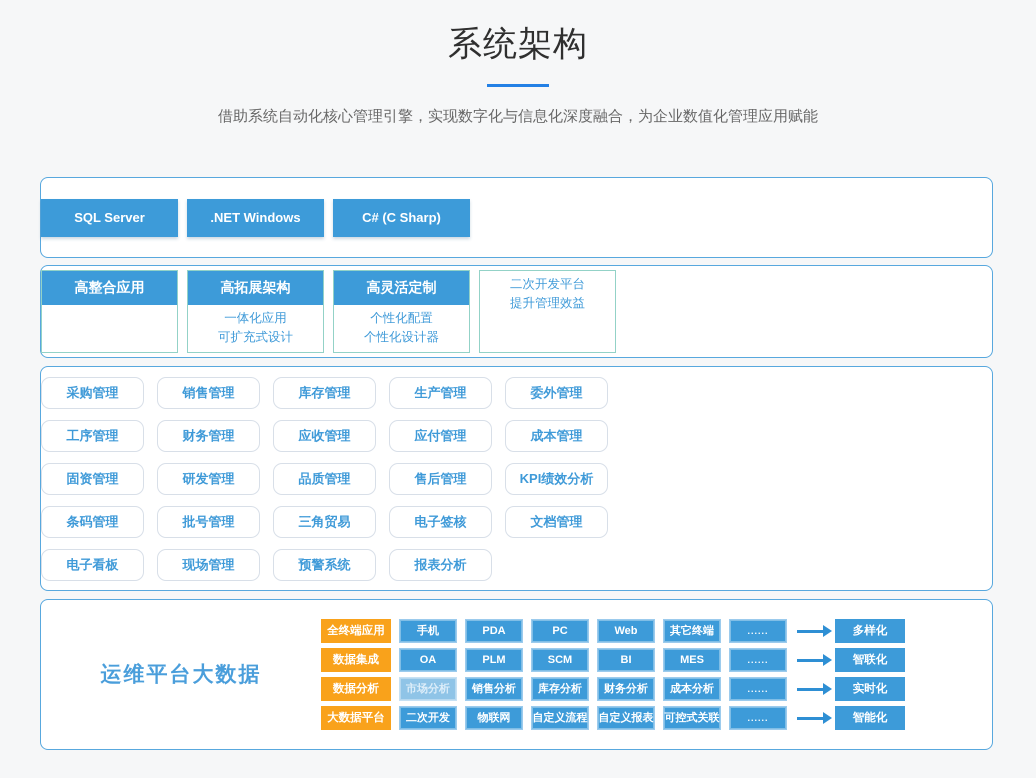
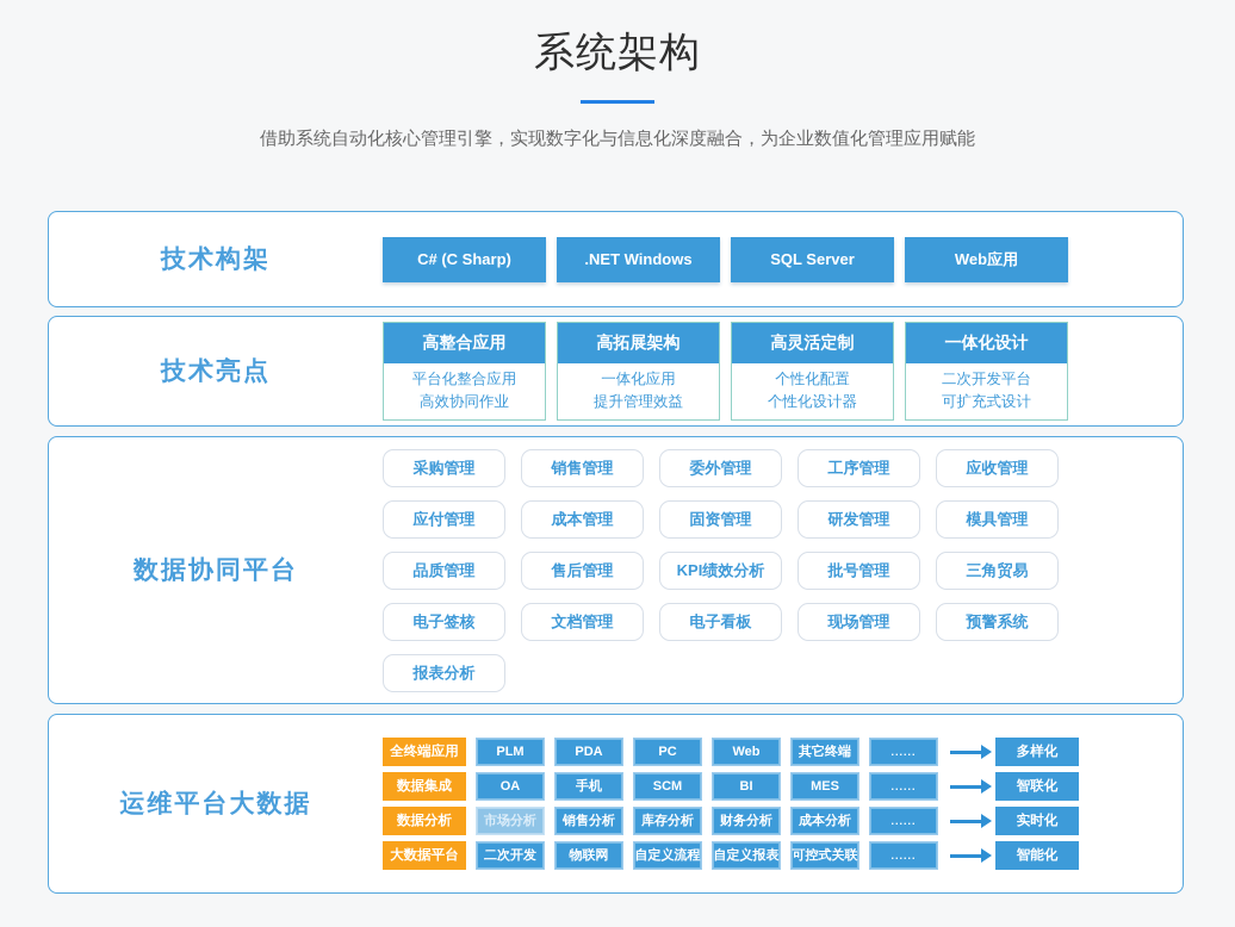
  系统架构
  借助系统自动化核心管理引擎，实现数字化与信息化深度融合，为企业数值化管理应用赋能
+ 技术构架
- SQL Server
+ C# (C Sharp)
  .NET Windows
- C# (C Sharp)
+ SQL Server
+ Web应用
+ 技术亮点
  高整合应用
+ 平台化整合应用
+ 高效协同作业
  高拓展架构
  一体化应用
- 可扩充式设计
+ 提升管理效益
  高灵活定制
  个性化配置
  个性化设计器
+ 一体化设计
  二次开发平台
- 提升管理效益
+ 可扩充式设计
+ 数据协同平台
  采购管理
  销售管理
- 库存管理
- 生产管理
  委外管理
  工序管理
- 财务管理
  应收管理
  应付管理
  成本管理
  固资管理
  研发管理
+ 模具管理
  品质管理
  售后管理
  KPI绩效分析
- 条码管理
  批号管理
  三角贸易
  电子签核
  文档管理
  电子看板
  现场管理
  预警系统
  报表分析
  运维平台大数据
  全终端应用
- 手机
+ PLM
  PDA
  PC
  Web
  其它终端
  ......
  多样化
  数据集成
  OA
- PLM
+ 手机
  SCM
  BI
  MES
  ......
  智联化
  数据分析
  市场分析
  销售分析
  库存分析
  财务分析
  成本分析
  ......
  实时化
  大数据平台
  二次开发
  物联网
  自定义流程
  自定义报表
  可控式关联
  ......
  智能化
